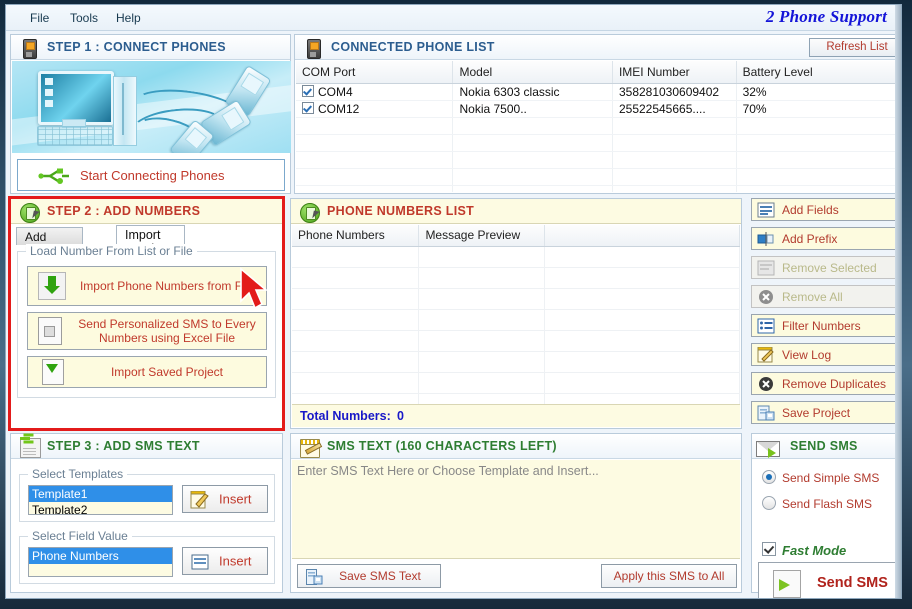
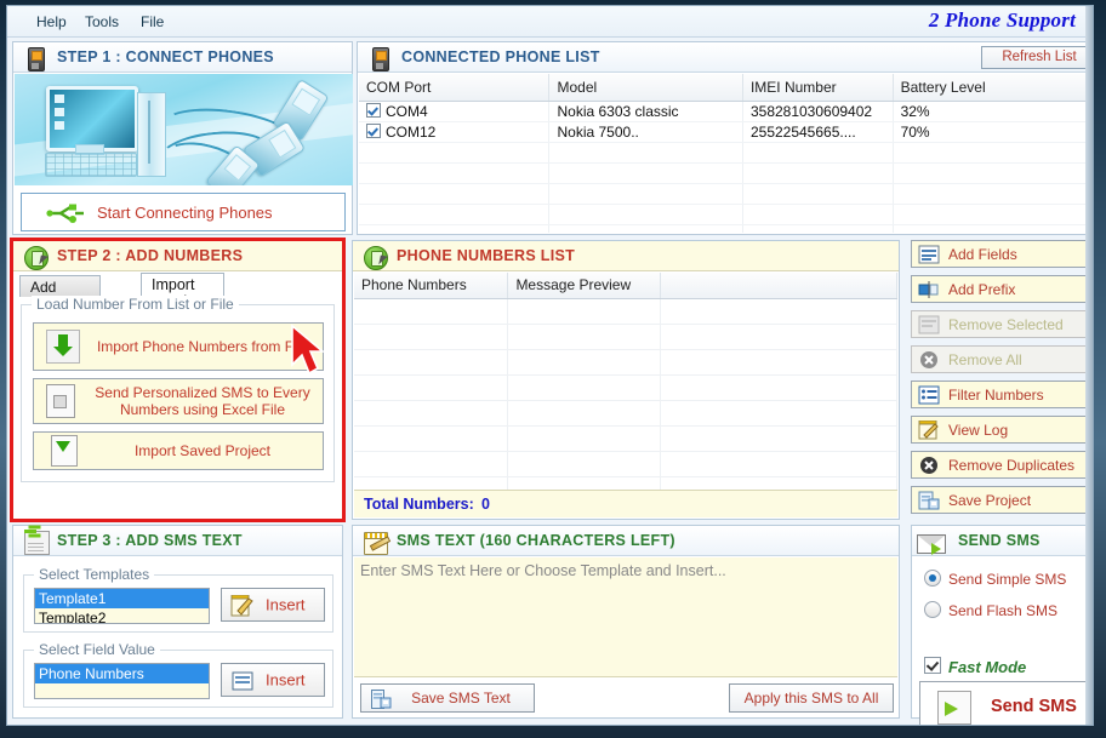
- File
+ Help
  Tools
- Help
+ File
  2 Phone Support
  STEP 1 : CONNECT PHONES
  Start Connecting Phones
  CONNECTED PHONE LIST
  Refresh List
  COM Port
  Model
  IMEI Number
  Battery Level
  COM4
  Nokia 6303 classic
  358281030609402
  32%
  COM12
  Nokia 7500..
  25522545665....
  70%
  STEP 2 : ADD NUMBERS
  Load Number From List or File
  Import Phone Numbers from F
  Send Personalized SMS to Every Numbers using Excel File
  Import Saved Project
  PHONE NUMBERS LIST
  Phone Numbers
  Message Preview
  Total Numbers:
  0
  Add Fields
  Add Prefix
  Remove Selected
  Remove All
  Filter Numbers
  View Log
  Remove Duplicates
  Save Project
  STEP 3 : ADD SMS TEXT
  Select Templates
  Template1
  Template2
  Insert
  Select Field Value
  Phone Numbers
  Insert
  SMS TEXT (160 CHARACTERS LEFT)
  Enter SMS Text Here or Choose Template and Insert...
  Save SMS Text
  Apply this SMS to All
  SEND SMS
  Send Simple SMS
  Send Flash SMS
  Fast Mode
  Send SMS
